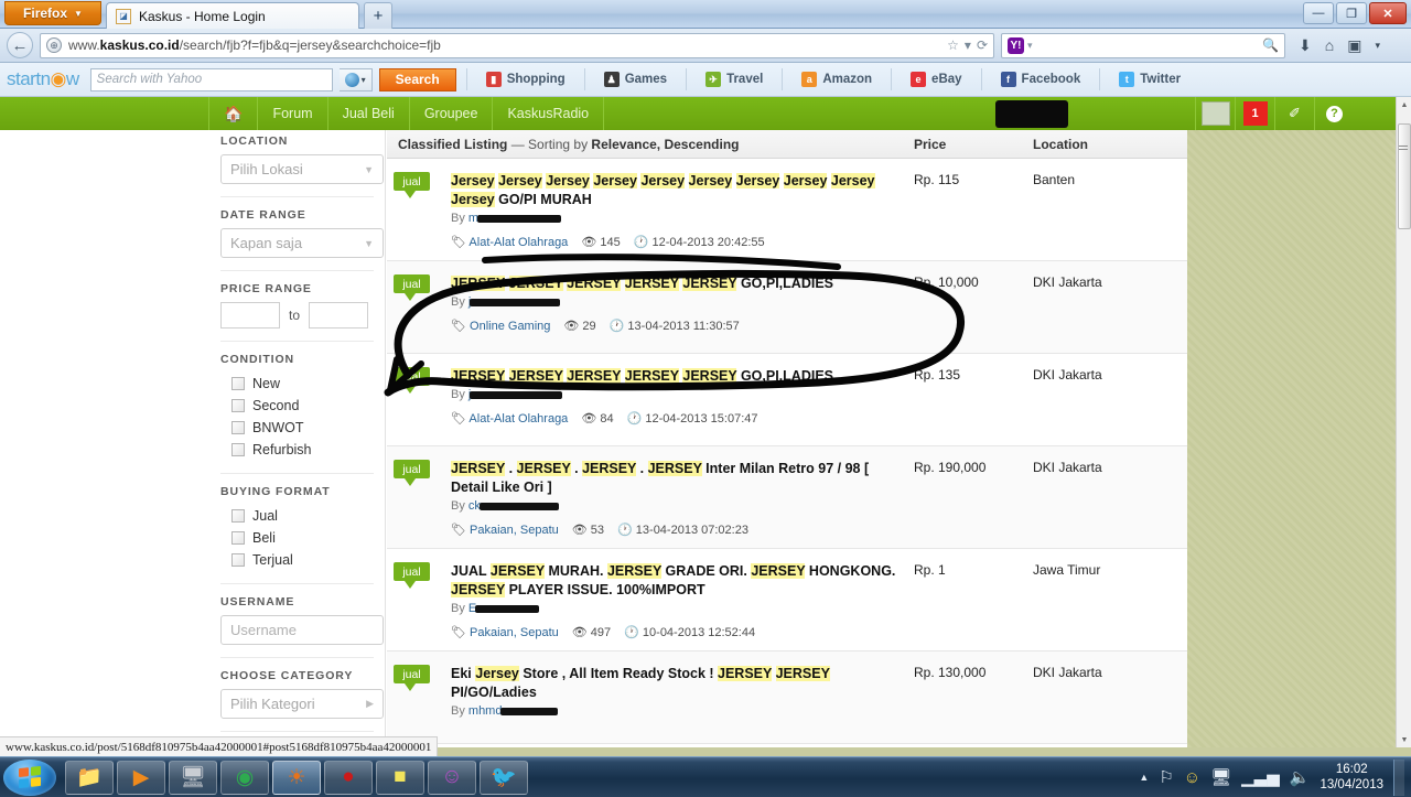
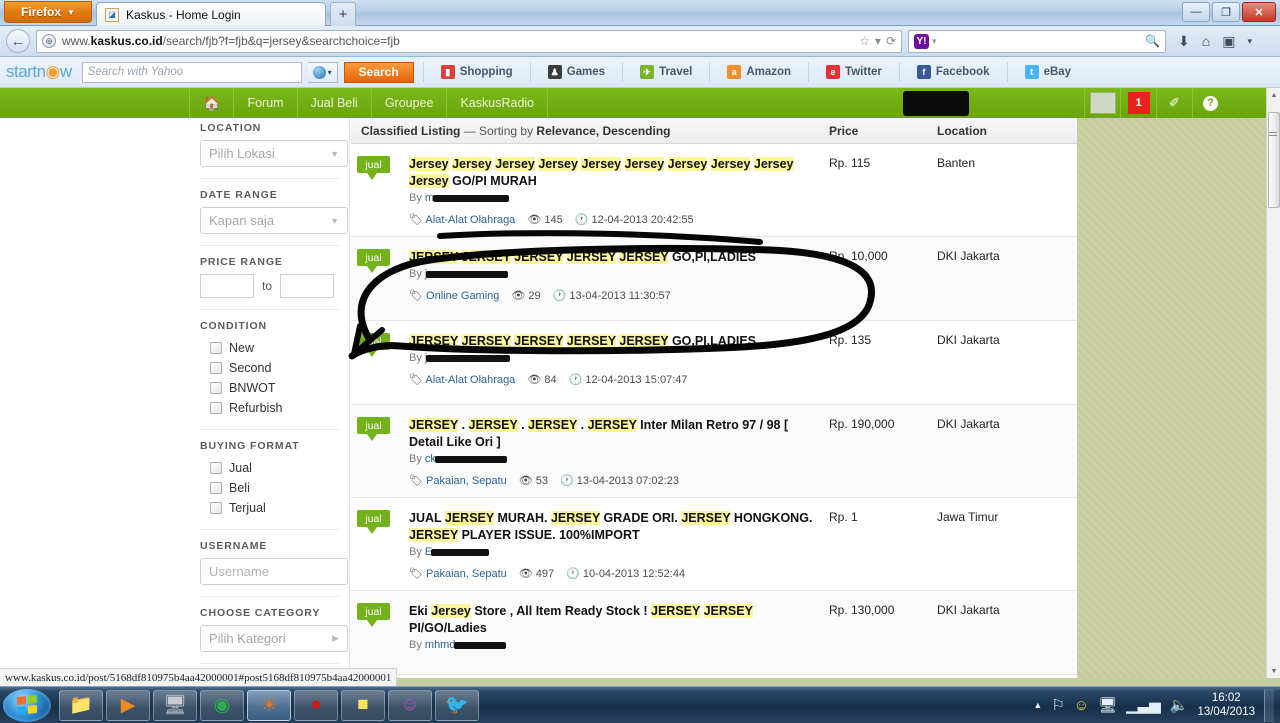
  Firefox
  ▼
  ◪
  Kaskus - Home Login
  +
  —
  ❐
  ✕
  ←
  ⊕
  www.kaskus.co.id/search/fjb?f=fjb&q=jersey&searchchoice=fjb
  ☆
  ▾
  ⟳
  Y!
  ▾
  🔍
  ⬇
  ⌂
  ▣
  ▾
  startn◉w
  Search with Yahoo
  ▾
  Search
  ▮
  Shopping
  ♟
  Games
  ✈
  Travel
  a
  Amazon
  e
- eBay
+ Twitter
  f
  Facebook
  t
- Twitter
+ eBay
  🏠
  Forum
  Jual Beli
  Groupee
  KaskusRadio
  1
  ✐
  ?
  LOCATION
  Pilih Lokasi
  ▼
  DATE RANGE
  Kapan saja
  ▼
  PRICE RANGE
  to
  CONDITION
  New
  Second
  BNWOT
  Refurbish
  BUYING FORMAT
  Jual
  Beli
  Terjual
  USERNAME
  Username
  CHOOSE CATEGORY
  Pilih Kategori
  ▶
  Classified Listing — Sorting by Relevance, Descending
  Price
  Location
  jual
  Jersey Jersey Jersey Jersey Jersey Jersey Jersey Jersey Jersey Jersey GO/PI MURAH
  By m
  🏷 Alat-Alat Olahraga
  👁 145
  🕐 12-04-2013 20:42:55
  Rp. 115
  Banten
  jual
  JE EY JERSEY JERSEY JERSEY GO,PI,LADIES
  🏷 Online Gaming
  👁 29
  🕐 13-04-2013 11:30:57
  p. 10,000
  DKI Jakarta
  JERSEY JERSEY JERSEY JERSEY JERSEY GO,PI,LADIES
  🏷 Alat-Alat Olahraga
  👁 84
  🕐 12-04-2013 15:07:47
  Rp. 135
  DKI Jakarta
  jual
  JERSEY . JERSEY . JERSEY . JERSEY Inter Milan Retro 97 / 98 [ Detail Like Ori ]
  By ck
  🏷 Pakaian, Sepatu
  👁 53
  🕐 13-04-2013 07:02:23
  Rp. 190,000
  DKI Jakarta
  jual
  JUAL JERSEY MURAH. JERSEY GRADE ORI. JERSEY HONGKONG. JERSEY PLAYER ISSUE. 100%IMPORT
  By E
  🏷 Pakaian, Sepatu
  👁 497
  🕐 10-04-2013 12:52:44
  Rp. 1
  Jawa Timur
  jual
  Eki Jersey Store , All Item Ready Stock ! JERSEY JERSEY PI/GO/Ladies
  By mhmd
  Rp. 130,000
  DKI Jakarta
  www.kaskus.co.id/post/5168df810975b4aa42000001#post5168df810975b4aa42000001
  📁
  ▶
  🖥
  ◉
  ☀
  ●
  ■
  ☺
  🐦
  ▲
  ⚐
  ☺
  🖥
  ▁▃▅
  🔈
  16:02
  13/04/2013
